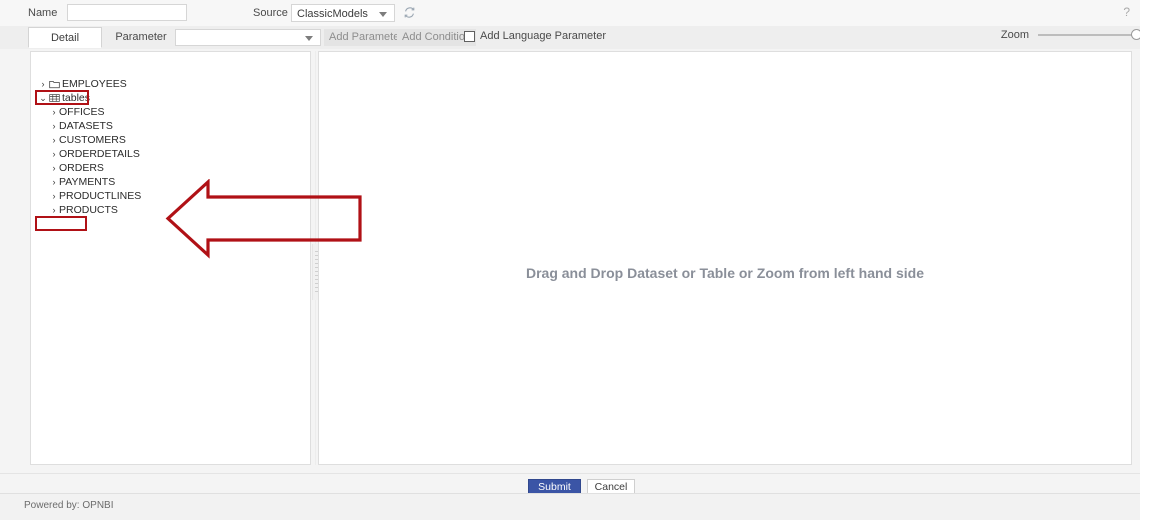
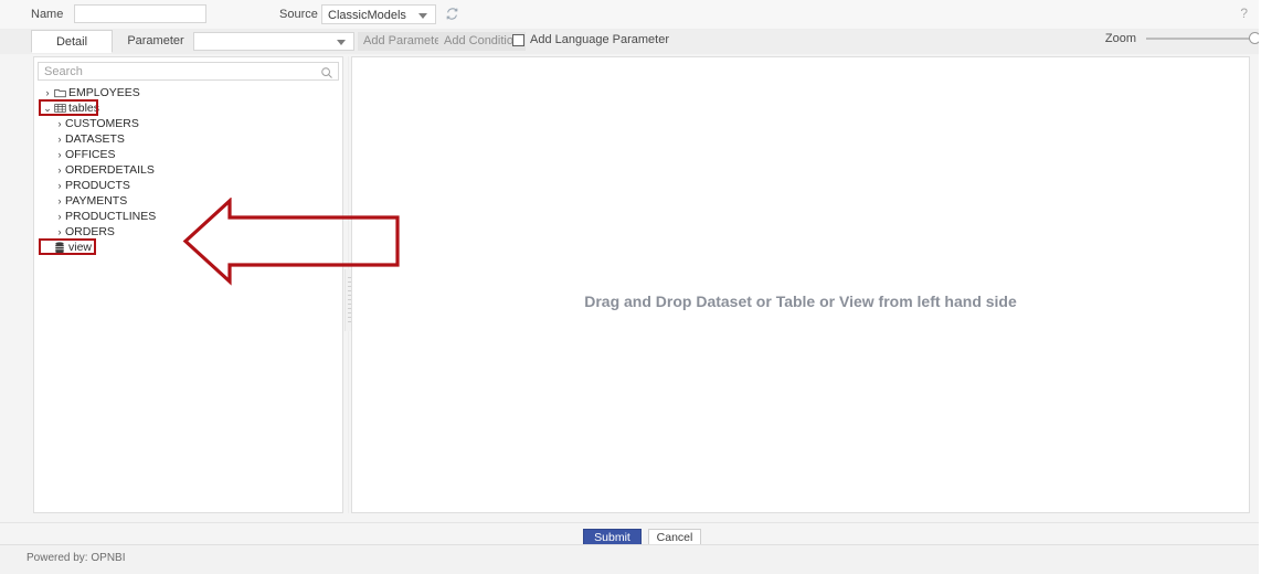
  Name
  Source
  ClassicModels
  ?
  Detail
  Parameter
  Add Paramet
  Add Conditio
  Add Language Parameter
  Zoom
+ Search
  ›
  EMPLOYEES
  ⌄
  tables
  ›
- OFFICES
+ CUSTOMERS
  ›
  DATASETS
  ›
- CUSTOMERS
+ OFFICES
  ›
  ORDERDETAILS
  ›
- ORDERS
+ PRODUCTS
  ›
  PAYMENTS
  ›
  PRODUCTLINES
  ›
- PRODUCTS
+ ORDERS
+ view
- Drag and Drop Dataset or Table or Zoom from left hand side
+ Drag and Drop Dataset or Table or View from left hand side
  Submit
  Cancel
  Powered by: OPNBI
